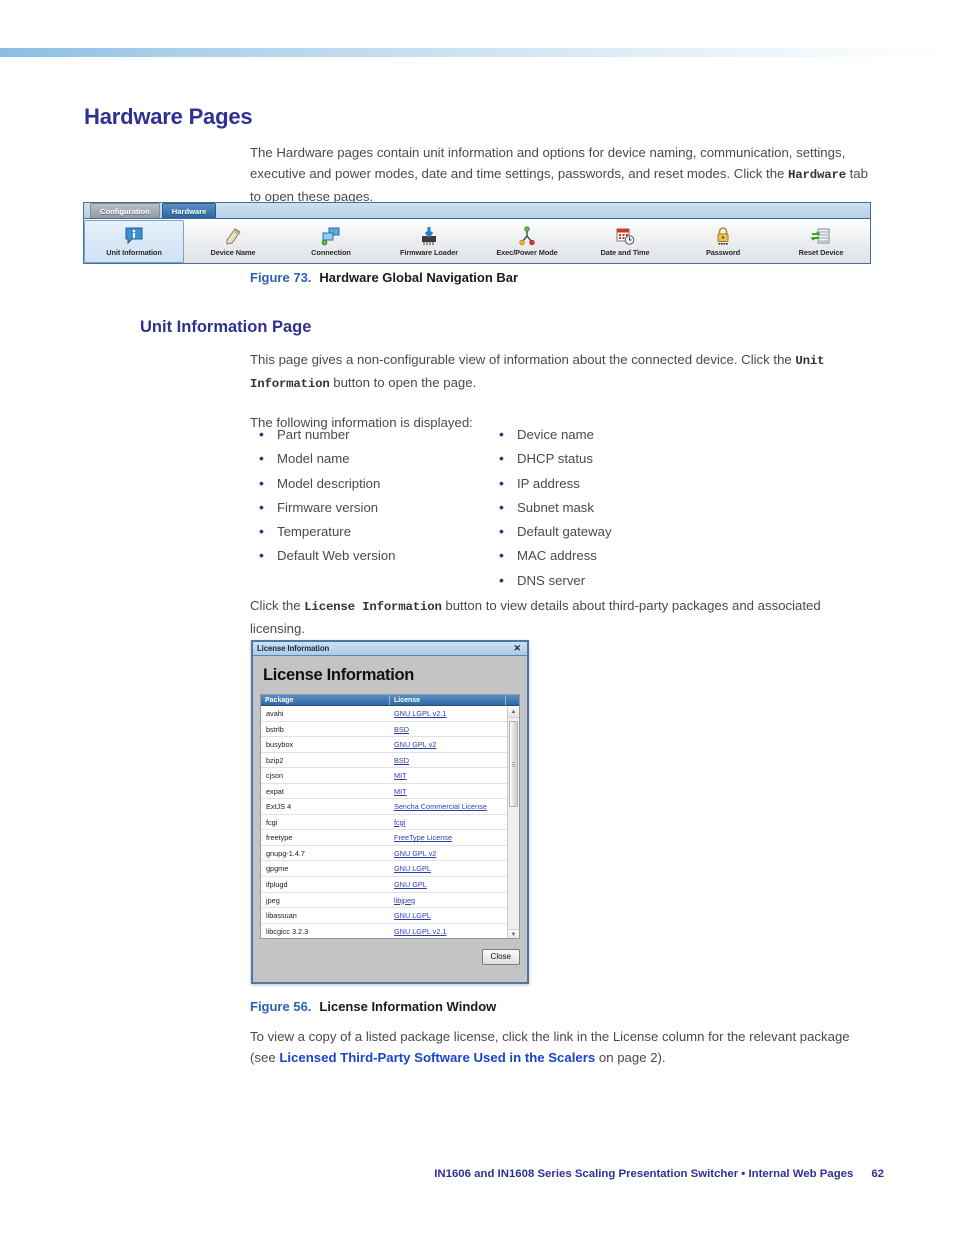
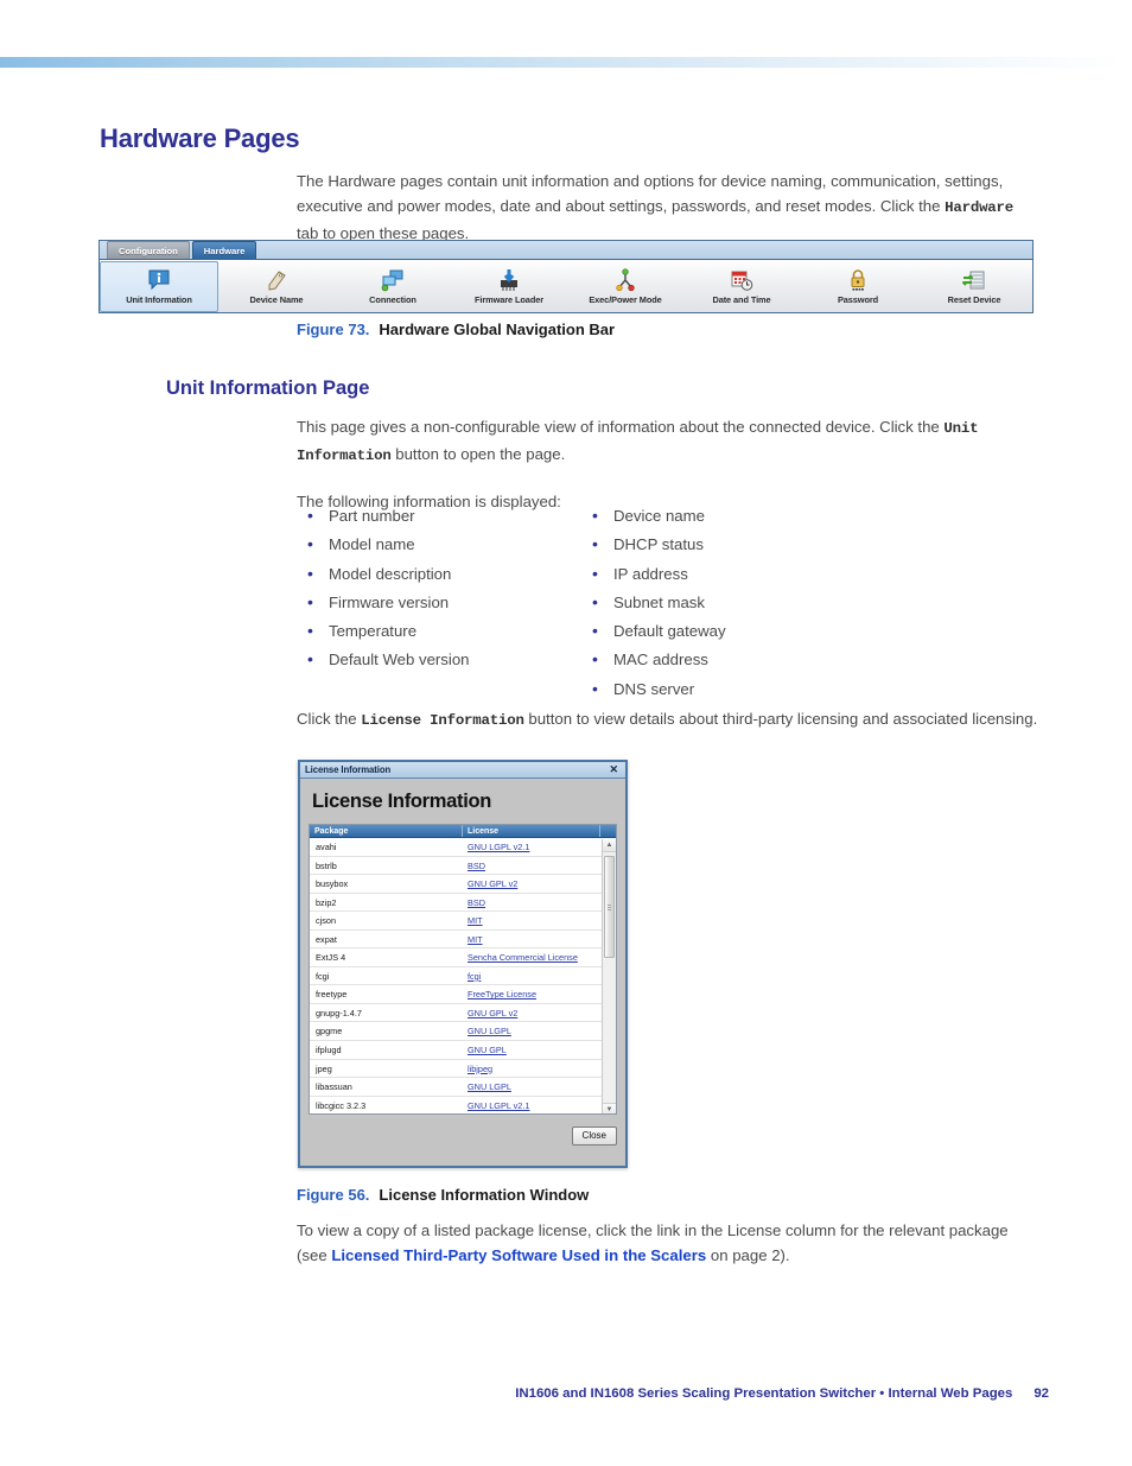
  Hardware Pages
- The Hardware pages contain unit information and options for device naming, communication, settings, executive and power modes, date and time settings, passwords, and reset modes. Click the Hardware tab to open these pages.
+ The Hardware pages contain unit information and options for device naming, communication, settings, executive and power modes, date and about settings, passwords, and reset modes. Click the Hardware tab to open these pages.
  Configuration
  Hardware
  Unit Information
  Device Name
  Connection
  Firmware Loader
  Exec/Power Mode
  Date and Time
  Password
  Reset Device
  Figure 73. Hardware Global Navigation Bar
  Unit Information Page
  This page gives a non-configurable view of information about the connected device. Click the Unit Information button to open the page.
  The following information is displayed:
  Part number
  Model name
  Model description
  Firmware version
  Temperature
  Default Web version
  Device name
  DHCP status
  IP address
  Subnet mask
  Default gateway
  MAC address
  DNS server
- Click the License Information button to view details about third-party packages and associated licensing.
+ Click the License Information button to view details about third-party licensing and associated licensing.
  License Information
  ✕
  License Information
  avahi
  GNU LGPL v2.1
  bstrlb
  BSD
  busybox
  GNU GPL v2
  bzip2
  BSD
  cjson
  MIT
  expat
  MIT
  ExtJS 4
  Sencha Commercial License
  fcgi
  fcgi
  freetype
  FreeType License
  gnupg-1.4.7
  GNU GPL v2
  gpgme
  GNU LGPL
  ifplugd
  GNU GPL
  jpeg
  libjpeg
  libassuan
  GNU LGPL
  libcgicc 3.2.3
  GNU LGPL v2.1
  Close
  Figure 56. License Information Window
  To view a copy of a listed package license, click the link in the License column for the relevant package (see Licensed Third-Party Software Used in the Scalers on page 2).
- IN1606 and IN1608 Series Scaling Presentation Switcher • Internal Web Pages 62
+ IN1606 and IN1608 Series Scaling Presentation Switcher • Internal Web Pages 92
